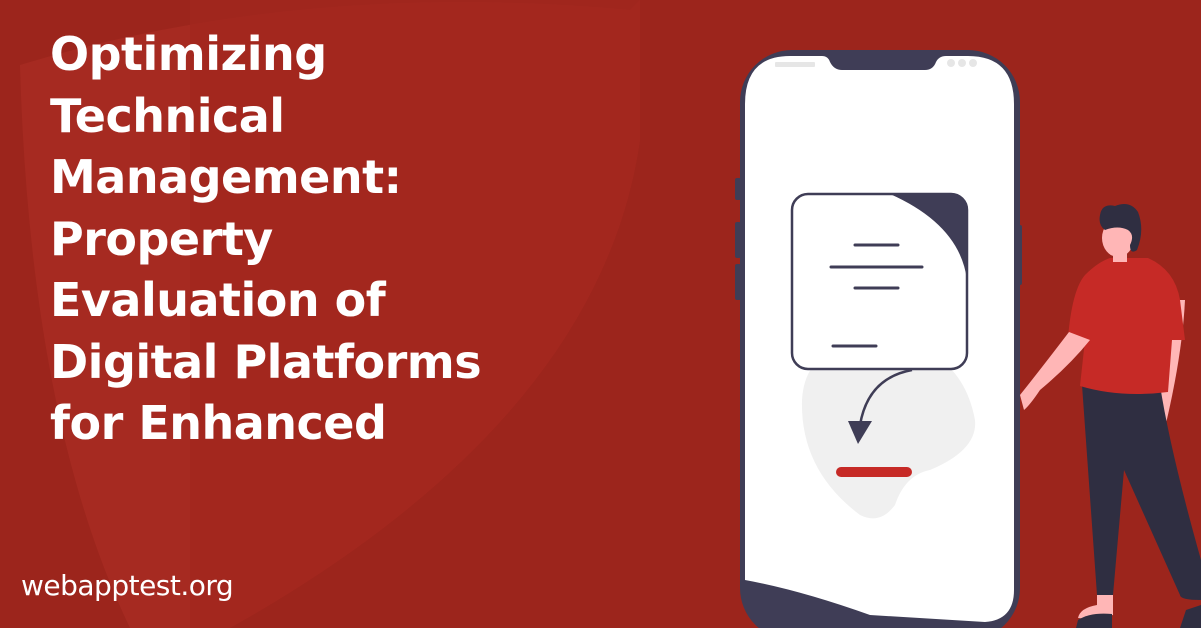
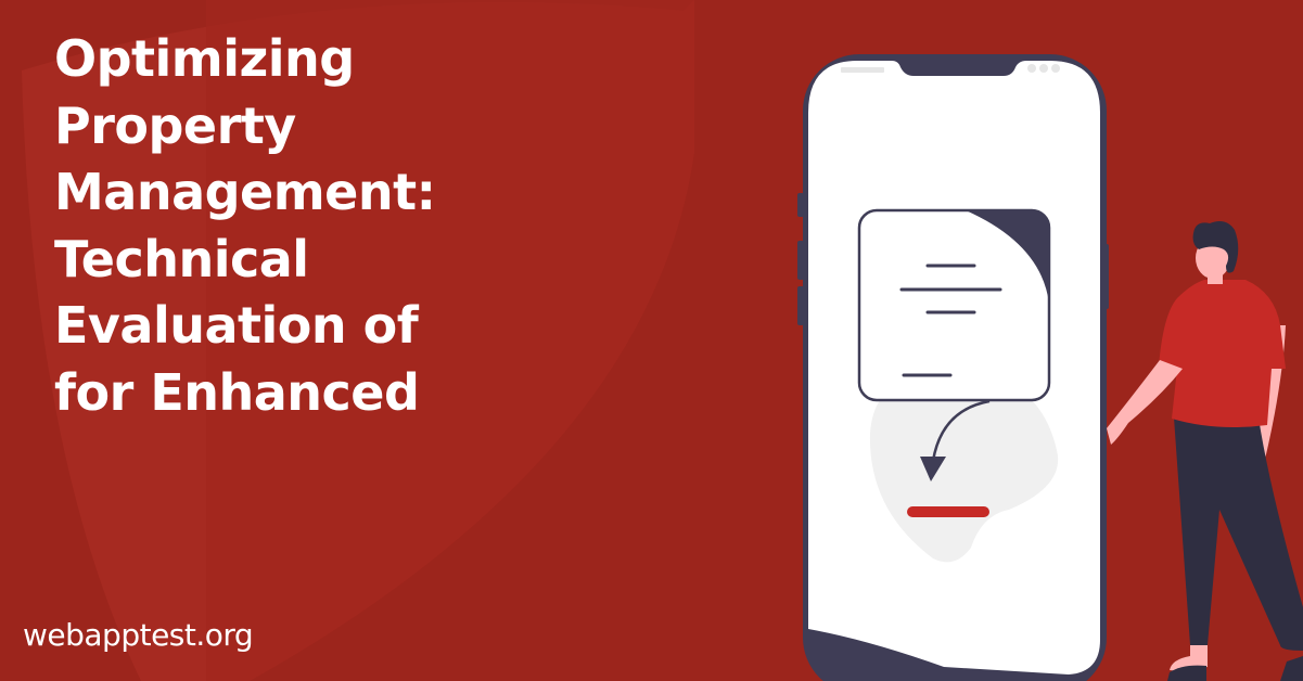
  Optimizing
- Technical
+ Property
  Management:
- Property
+ Technical
  Evaluation of
- Digital Platforms
  for Enhanced
  webapptest.org
